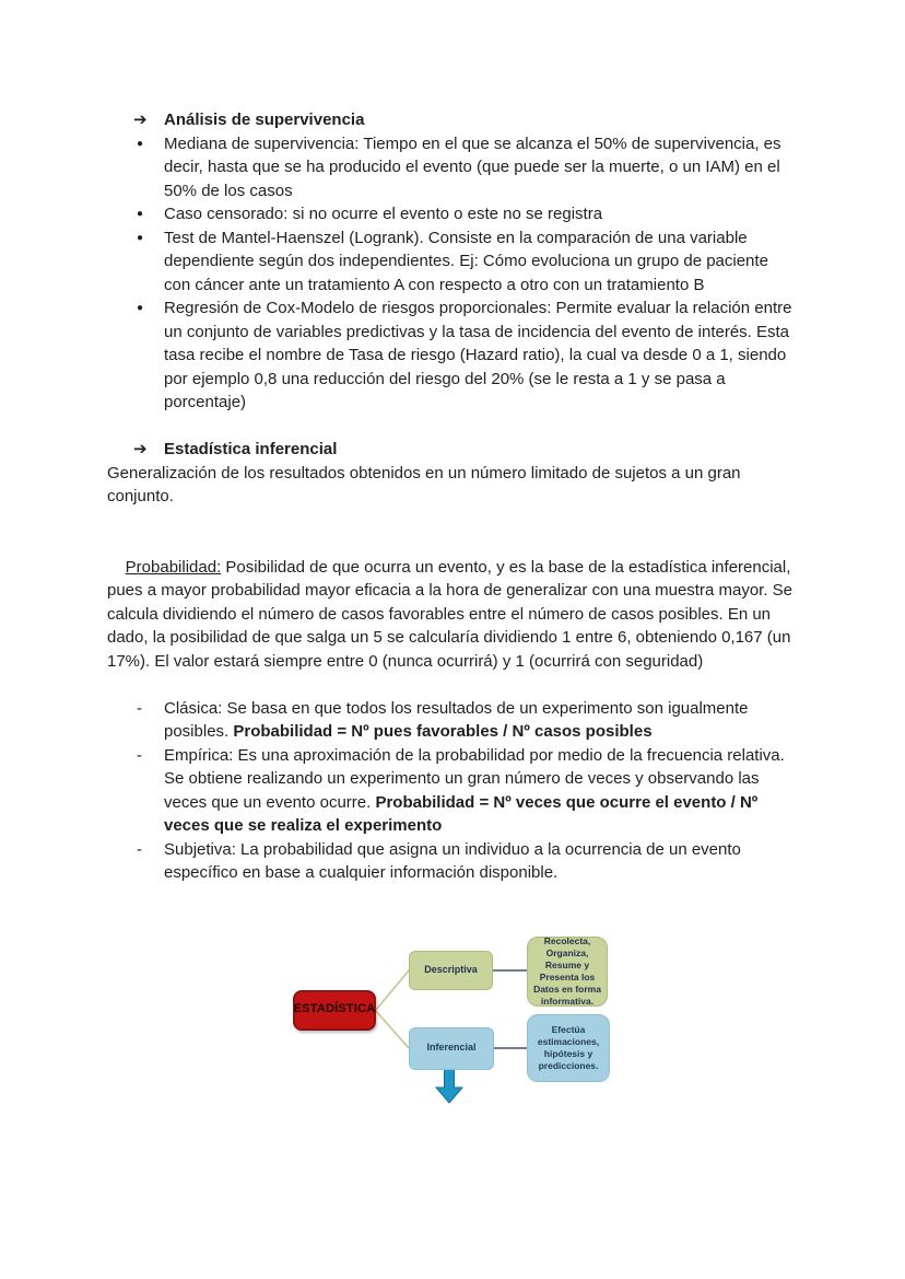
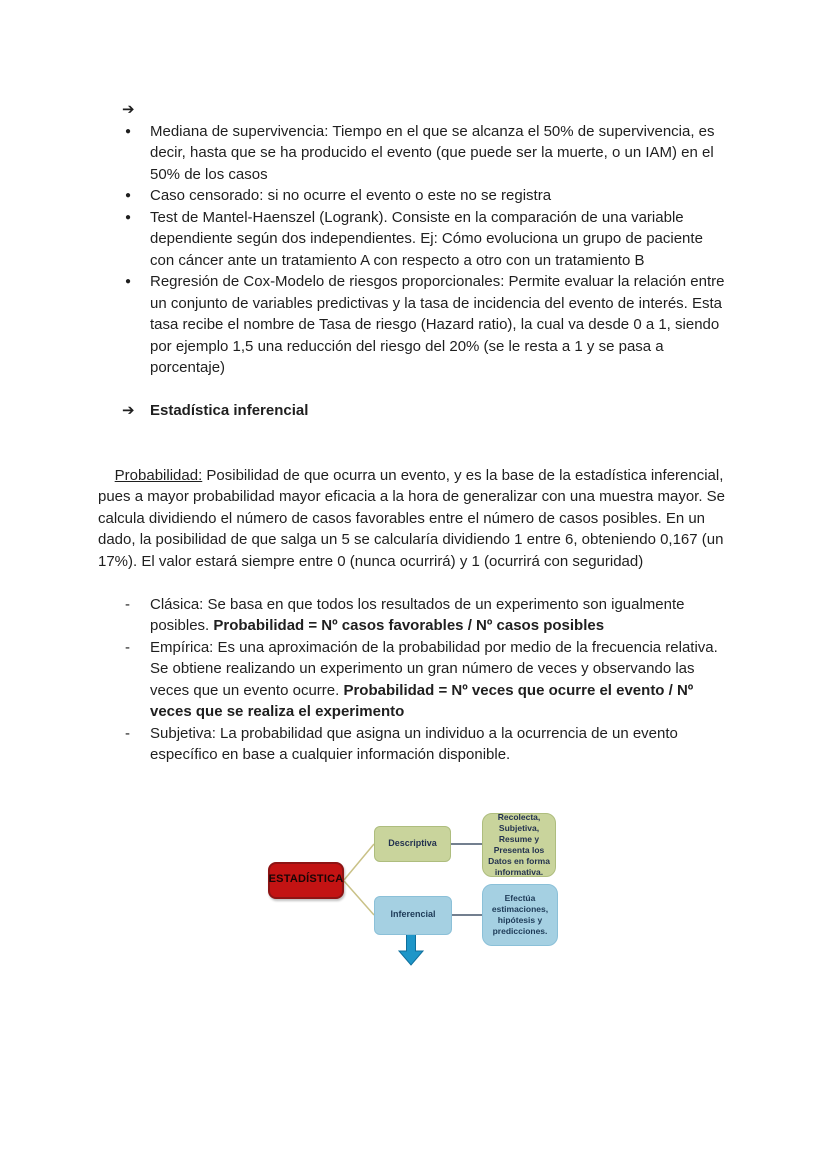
  ➔
- Análisis de supervivencia
  ●
  Mediana de supervivencia: Tiempo en el que se alcanza el 50% de supervivencia, es decir, hasta que se ha producido el evento (que puede ser la muerte, o un IAM) en el 50% de los casos
  ●
  Caso censorado: si no ocurre el evento o este no se registra
  ●
  Test de Mantel-Haenszel (Logrank). Consiste en la comparación de una variable dependiente según dos independientes. Ej: Cómo evoluciona un grupo de paciente con cáncer ante un tratamiento A con respecto a otro con un tratamiento B
  ●
- Regresión de Cox-Modelo de riesgos proporcionales: Permite evaluar la relación entre un conjunto de variables predictivas y la tasa de incidencia del evento de interés. Esta tasa recibe el nombre de Tasa de riesgo (Hazard ratio), la cual va desde 0 a 1, siendo por ejemplo 0,8 una reducción del riesgo del 20% (se le resta a 1 y se pasa a porcentaje)
+ Regresión de Cox-Modelo de riesgos proporcionales: Permite evaluar la relación entre un conjunto de variables predictivas y la tasa de incidencia del evento de interés. Esta tasa recibe el nombre de Tasa de riesgo (Hazard ratio), la cual va desde 0 a 1, siendo por ejemplo 1,5 una reducción del riesgo del 20% (se le resta a 1 y se pasa a porcentaje)
  ➔
  Estadística inferencial
- Generalización de los resultados obtenidos en un número limitado de sujetos a un gran conjunto.
  Probabilidad: Posibilidad de que ocurra un evento, y es la base de la estadística inferencial, pues a mayor probabilidad mayor eficacia a la hora de generalizar con una muestra mayor. Se calcula dividiendo el número de casos favorables entre el número de casos posibles. En un dado, la posibilidad de que salga un 5 se calcularía dividiendo 1 entre 6, obteniendo 0,167 (un 17%). El valor estará siempre entre 0 (nunca ocurrirá) y 1 (ocurrirá con seguridad)
  -
- Clásica: Se basa en que todos los resultados de un experimento son igualmente posibles. Probabilidad = Nº pues favorables / Nº casos posibles
+ Clásica: Se basa en que todos los resultados de un experimento son igualmente posibles. Probabilidad = Nº casos favorables / Nº casos posibles
  -
  Empírica: Es una aproximación de la probabilidad por medio de la frecuencia relativa. Se obtiene realizando un experimento un gran número de veces y observando las veces que un evento ocurre. Probabilidad = Nº veces que ocurre el evento / Nº veces que se realiza el experimento
  -
  Subjetiva: La probabilidad que asigna un individuo a la ocurrencia de un evento específico en base a cualquier información disponible.
  ESTADÍSTICA
  Descriptiva
  Inferencial
- Recolecta, Organiza, Resume y Presenta los Datos en forma informativa.
+ Recolecta, Subjetiva, Resume y Presenta los Datos en forma informativa.
  Efectúa estimaciones, hipótesis y predicciones.
